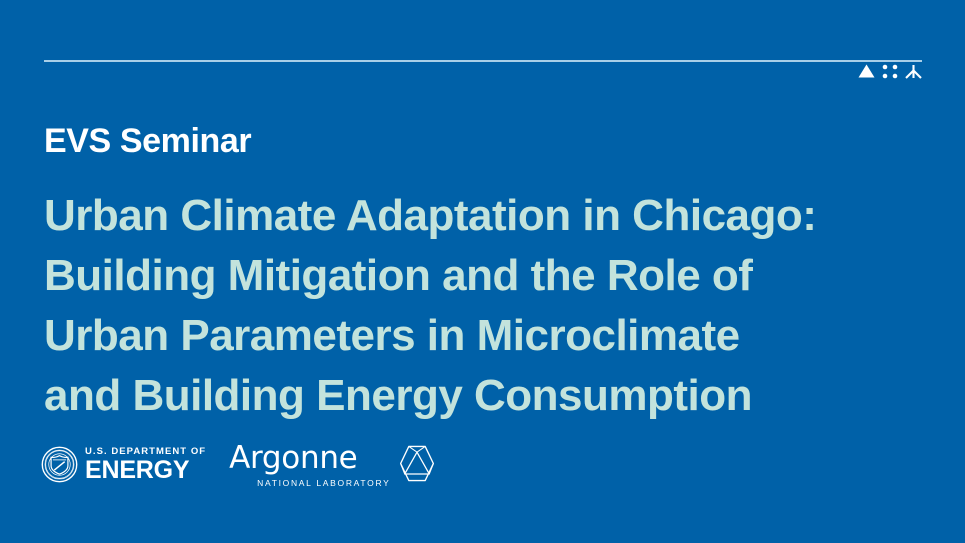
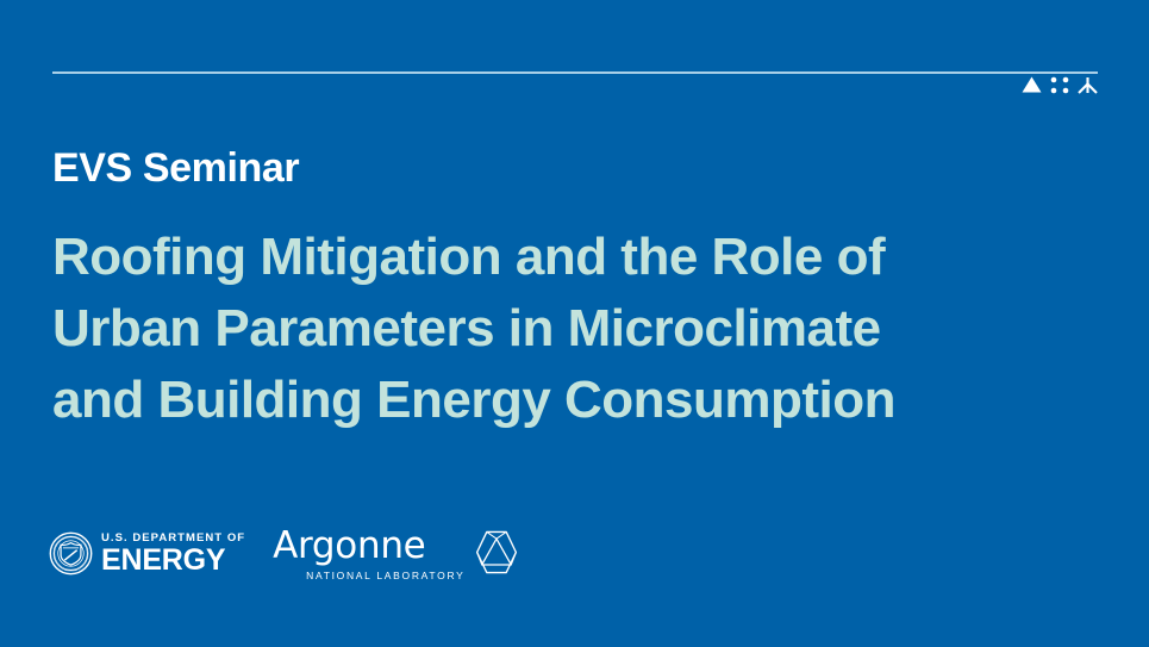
  EVS Seminar
- Urban Climate Adaptation in Chicago:
- Building Mitigation and the Role of
+ Roofing Mitigation and the Role of
  Urban Parameters in Microclimate
  and Building Energy Consumption
  U.S. DEPARTMENT OF
  ENERGY
  Argonne
  NATIONAL LABORATORY
